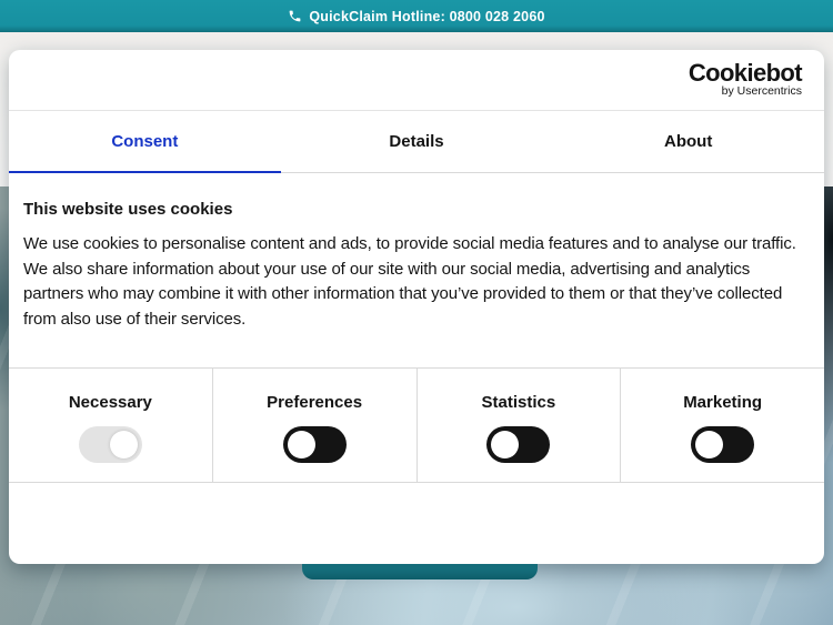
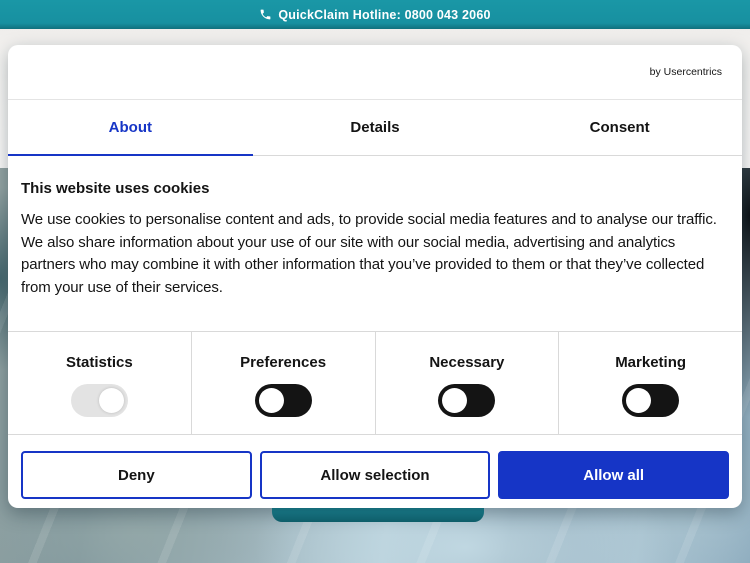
- QuickClaim Hotline: 0800 028 2060
+ QuickClaim Hotline: 0800 043 2060
- Cookiebot
  by Usercentrics
- Consent
+ About
  Details
- About
+ Consent
  This website uses cookies
- We use cookies to personalise content and ads, to provide social media features and to analyse our traffic. We also share information about your use of our site with our social media, advertising and analytics partners who may combine it with other information that you’ve provided to them or that they’ve collected from also use of their services.
+ We use cookies to personalise content and ads, to provide social media features and to analyse our traffic. We also share information about your use of our site with our social media, advertising and analytics partners who may combine it with other information that you’ve provided to them or that they’ve collected from your use of their services.
- Necessary
+ Statistics
  Preferences
- Statistics
+ Necessary
  Marketing
+ Deny
+ Allow selection
+ Allow all
